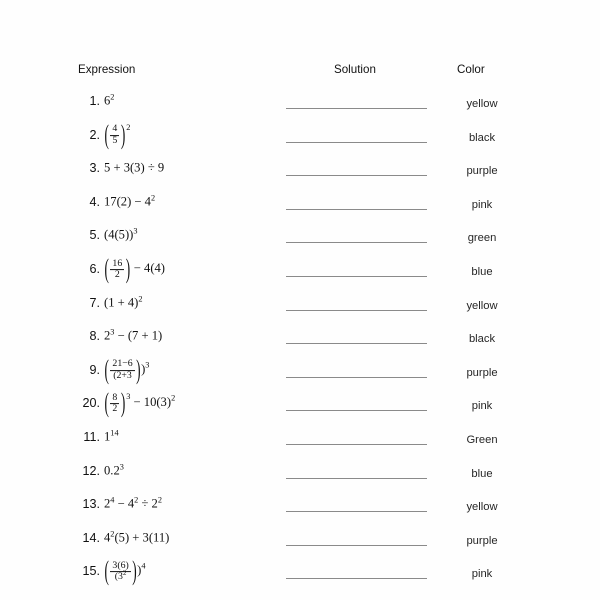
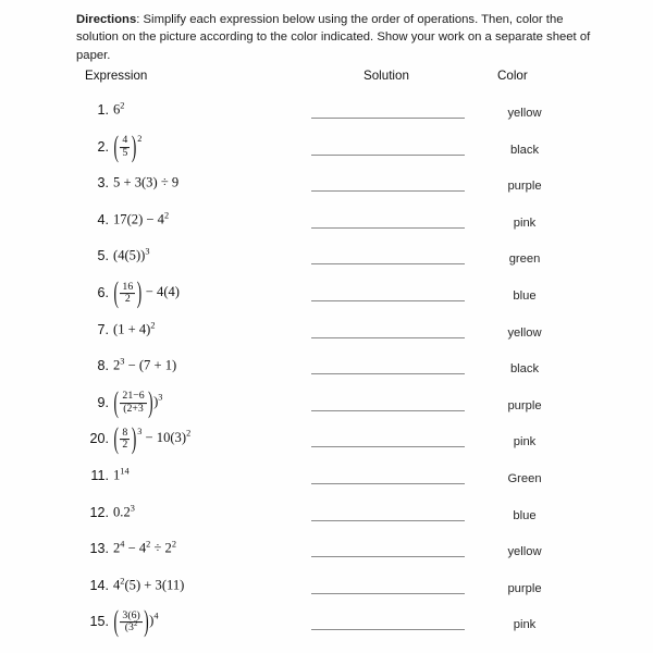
+ Directions: Simplify each expression below using the order of operations. Then, color the solution on the picture according to the color indicated. Show your work on a separate sheet of paper.
  Expression
  Solution
  Color
  1.
  62
  yellow
  2.
  (
  4
  5
  )2
  black
  3.
  5 + 3(3) ÷ 9
  purple
  4.
  17(2) − 42
  pink
  5.
  (4(5))3
  green
  6.
  (
  16
  2
  ) − 4(4)
  blue
  7.
  (1 + 4)2
  yellow
  8.
  23 − (7 + 1)
  black
  9.
  (
  21−6
  (2+3
  ))3
  purple
  20.
  (
  8
  2
  )3 − 10(3)2
  pink
  11.
  114
  Green
  12.
  0.23
  blue
  13.
  24 − 42 ÷ 22
  yellow
  14.
  42(5) + 3(11)
  purple
  15.
  (
  3(6)
  ))4
  pink
